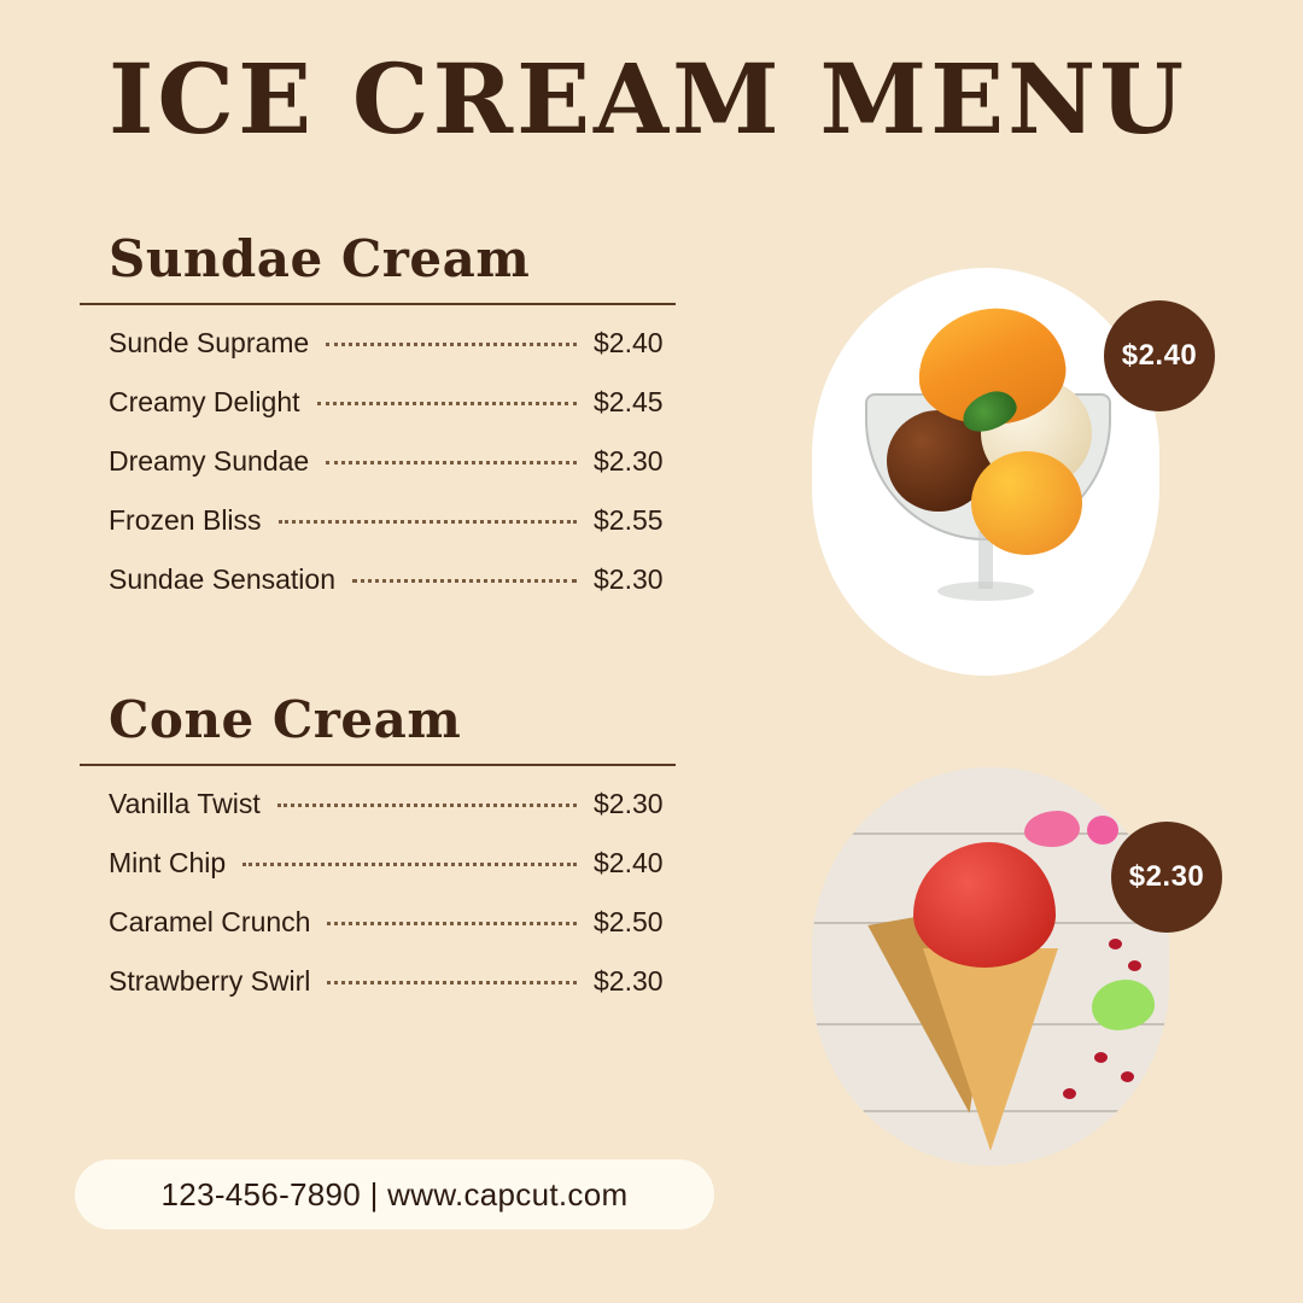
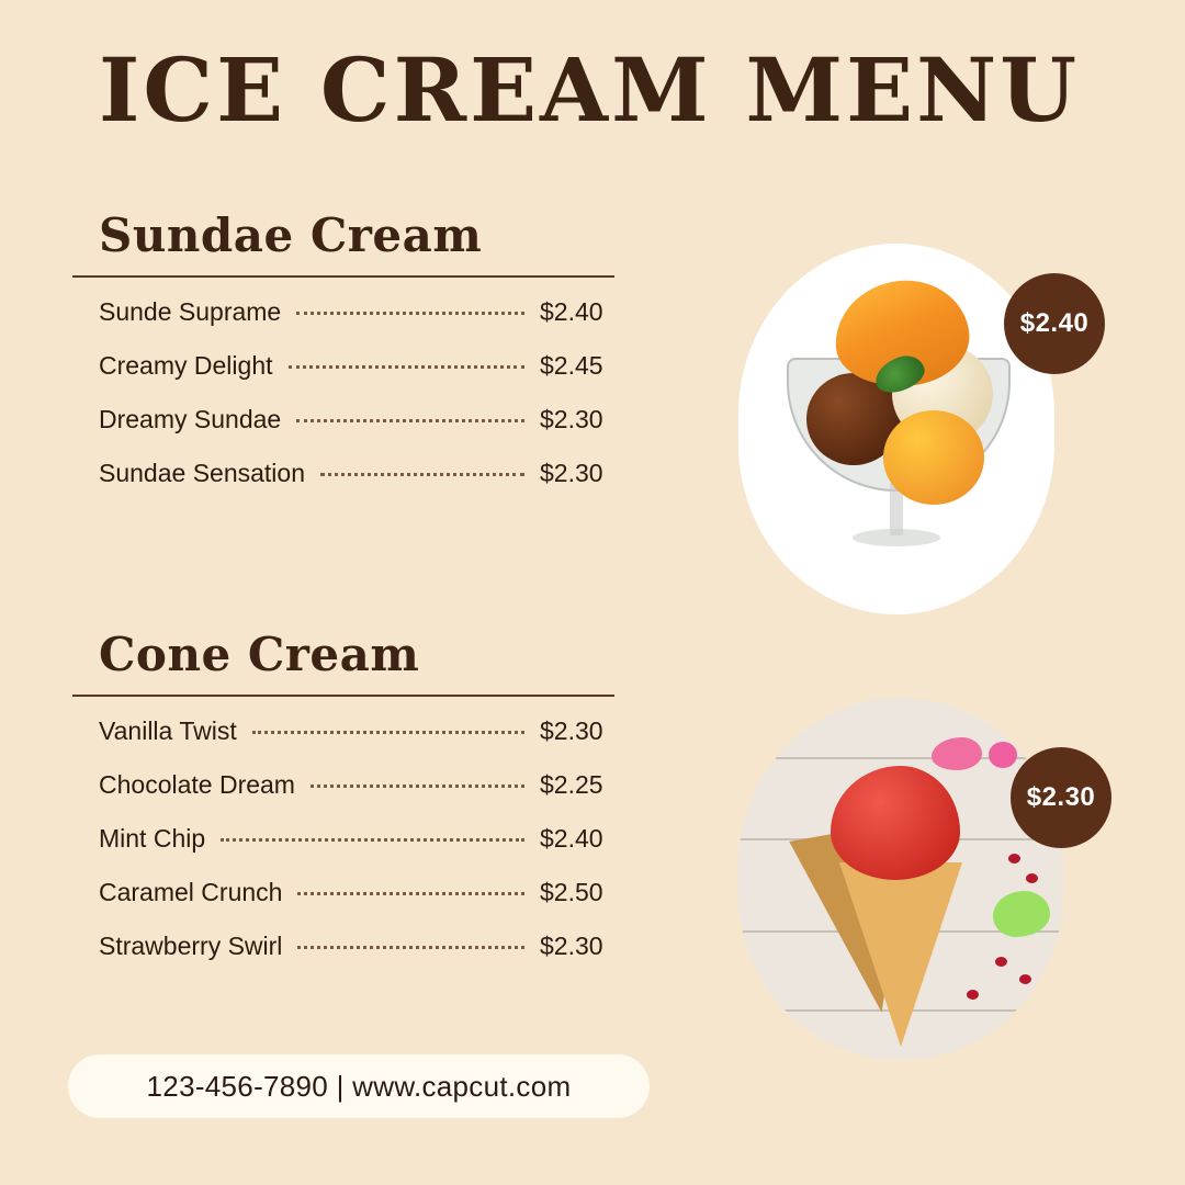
  ICE CREAM MENU
  Sundae Cream
  Sunde Suprame
  $2.40
  Creamy Delight
  $2.45
  Dreamy Sundae
  $2.30
- Frozen Bliss
- $2.55
  Sundae Sensation
  $2.30
  Cone Cream
  Vanilla Twist
  $2.30
+ Chocolate Dream
+ $2.25
  Mint Chip
  $2.40
  Caramel Crunch
  $2.50
  Strawberry Swirl
  $2.30
  $2.40
  $2.30
  123-456-7890 | www.capcut.com
